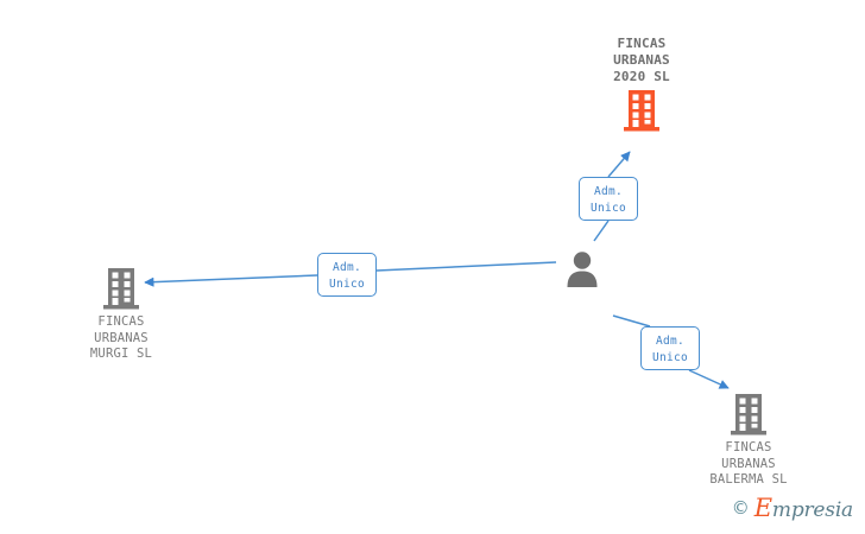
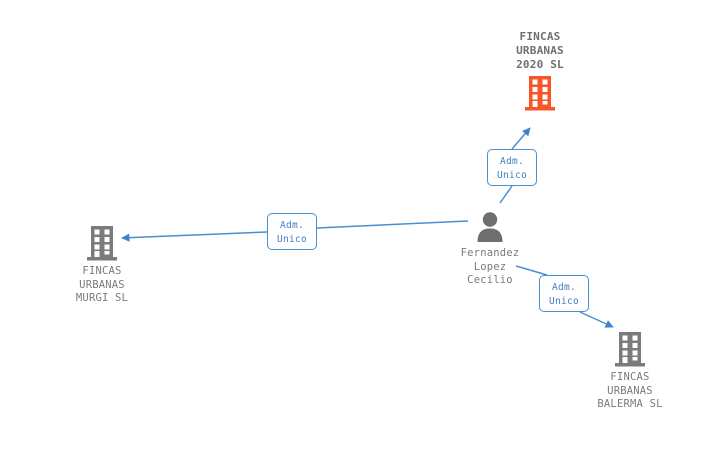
  FINCAS
  URBANAS
  2020 SL
+ Fernandez
+ Lopez
+ Cecilio
  FINCAS
  URBANAS
  MURGI SL
  FINCAS
  URBANAS
  BALERMA SL
  Adm.
  Unico
  Adm.
  Unico
  Adm.
  Unico
- ©
- Empresia
